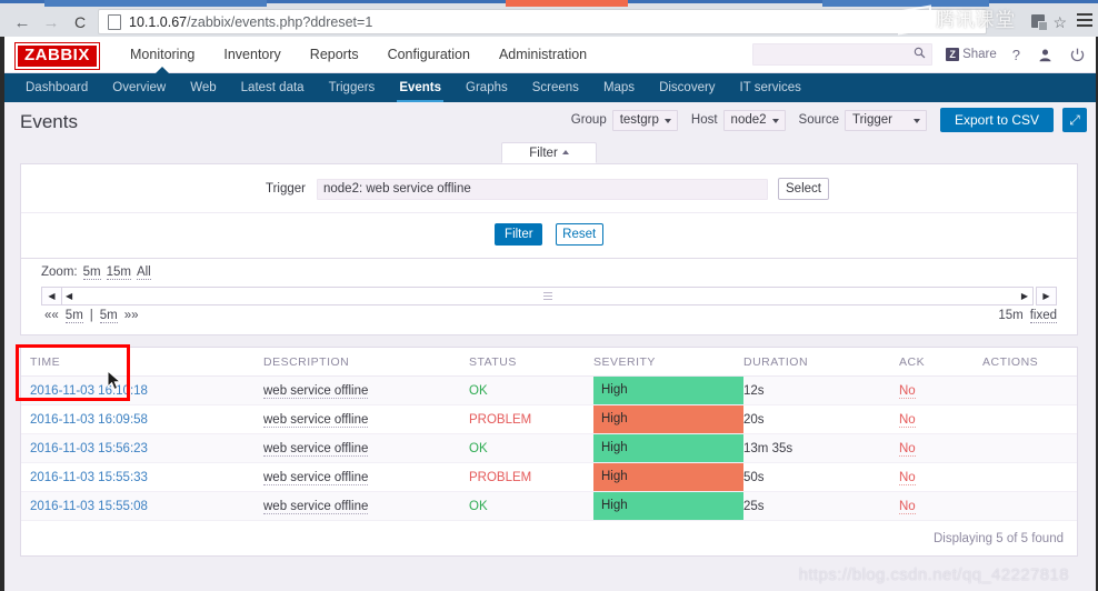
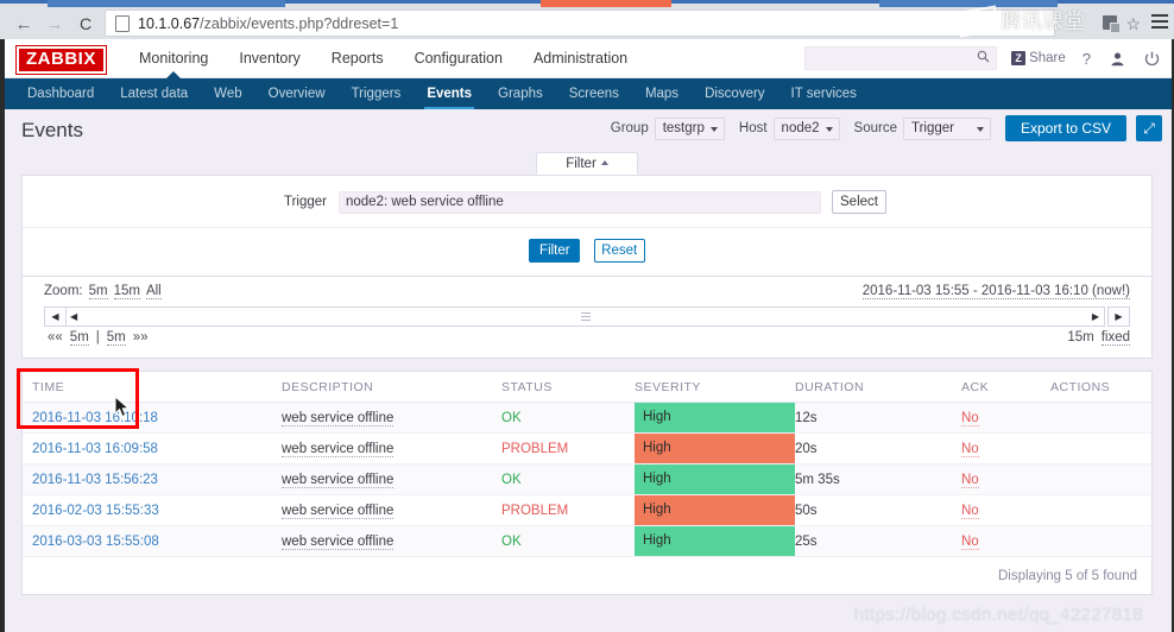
  ←
  →
  C
  10.1.0.67/zabbix/events.php?ddreset=1
  ☆
  腾讯课堂
  ZABBIX
  Monitoring
  Inventory
  Reports
  Configuration
  Administration
  Z
  Share
  ?
  Dashboard
- Overview
+ Latest data
  Web
- Latest data
+ Overview
  Triggers
  Events
  Graphs
  Screens
  Maps
  Discovery
  IT services
  Events
  Group
  testgrp
  Host
  node2
  Source
  Trigger
  Export to CSV
  ⤢
  Filter
  Trigger
  node2: web service offline
  Select
  Filter Reset
  Zoom: 5m 15m All
+ 2016-11-03 15:55 - 2016-11-03 16:10 (now!)
  ◀
  ◀
  ▶
  ▶
  «« 5m | 5m »»
  15m fixed
  TIME	DESCRIPTION	STATUS	SEVERITY	DURATION	ACK	ACTIONS
  2016-11-03 16:10:18	web service offline	OK	High	12s	No
  2016-11-03 16:09:58	web service offline	PROBLEM	High	20s	No
- 2016-11-03 15:56:23	web service offline	OK	High	13m 35s	No
+ 2016-11-03 15:56:23	web service offline	OK	High	5m 35s	No
- 2016-11-03 15:55:33	web service offline	PROBLEM	High	50s	No
+ 2016-02-03 15:55:33	web service offline	PROBLEM	High	50s	No
- 2016-11-03 15:55:08	web service offline	OK	High	25s	No
+ 2016-03-03 15:55:08	web service offline	OK	High	25s	No
  Displaying 5 of 5 found
